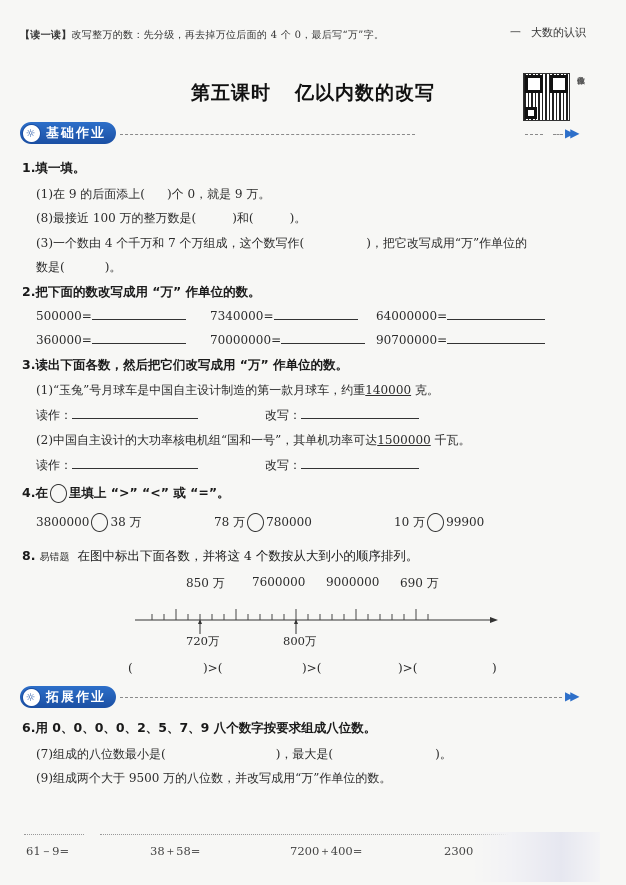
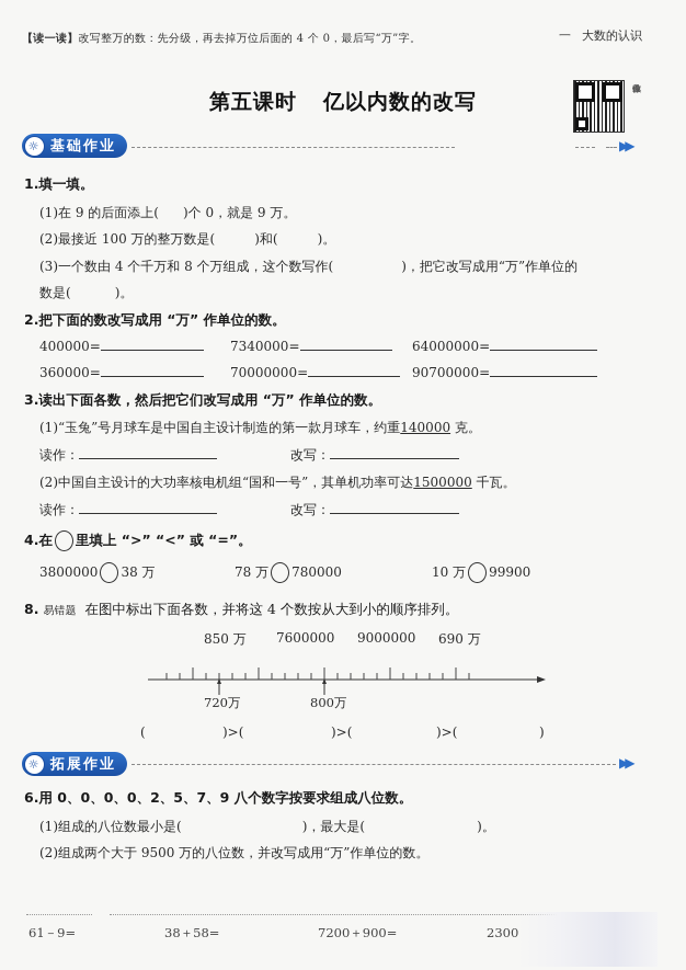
  【读一读】改写整万的数：先分级，再去掉万位后面的 4 个 0，最后写“万”字。
  一 大数的认识
  第五课时 亿以内数的改写
  ☼
  基础作业
  ▶▶
  1.填一填。
  (1)在 9 的后面添上( )个 0，就是 9 万。
- (8)最接近 100 万的整万数是( )和( )。
+ (2)最接近 100 万的整万数是( )和( )。
- (3)一个数由 4 个千万和 7 个万组成，这个数写作( )，把它改写成用“万”作单位的
+ (3)一个数由 4 个千万和 8 个万组成，这个数写作( )，把它改写成用“万”作单位的
  数是( )。
  2.把下面的数改写成用 “万” 作单位的数。
- 500000=
+ 400000=
  7340000=
  64000000=
  360000=
  70000000=
  90700000=
  3.读出下面各数，然后把它们改写成用 “万” 作单位的数。
  (1)“玉兔”号月球车是中国自主设计制造的第一款月球车，约重140000 克。
  读作：
  改写：
  (2)中国自主设计的大功率核电机组“国和一号”，其单机功率可达1500000 千瓦。
  读作：
  改写：
  4.在 里填上 “>” “<” 或 “=”。
  3800000 38 万
  78 万 780000
  10 万 99900
  8. 易错题 在图中标出下面各数，并将这 4 个数按从大到小的顺序排列。
  850 万
  7600000
  9000000
  690 万
  720万
  800万
  (
  )>(
  )>(
  )>(
  )
  ☼
  拓展作业
  ▶▶
  6.用 0、0、0、0、2、5、7、9 八个数字按要求组成八位数。
- (7)组成的八位数最小是( )，最大是( )。
+ (1)组成的八位数最小是( )，最大是( )。
- (9)组成两个大于 9500 万的八位数，并改写成用“万”作单位的数。
+ (2)组成两个大于 9500 万的八位数，并改写成用“万”作单位的数。
  61－9=
  38＋58=
- 7200＋400=
+ 7200＋900=
  230
